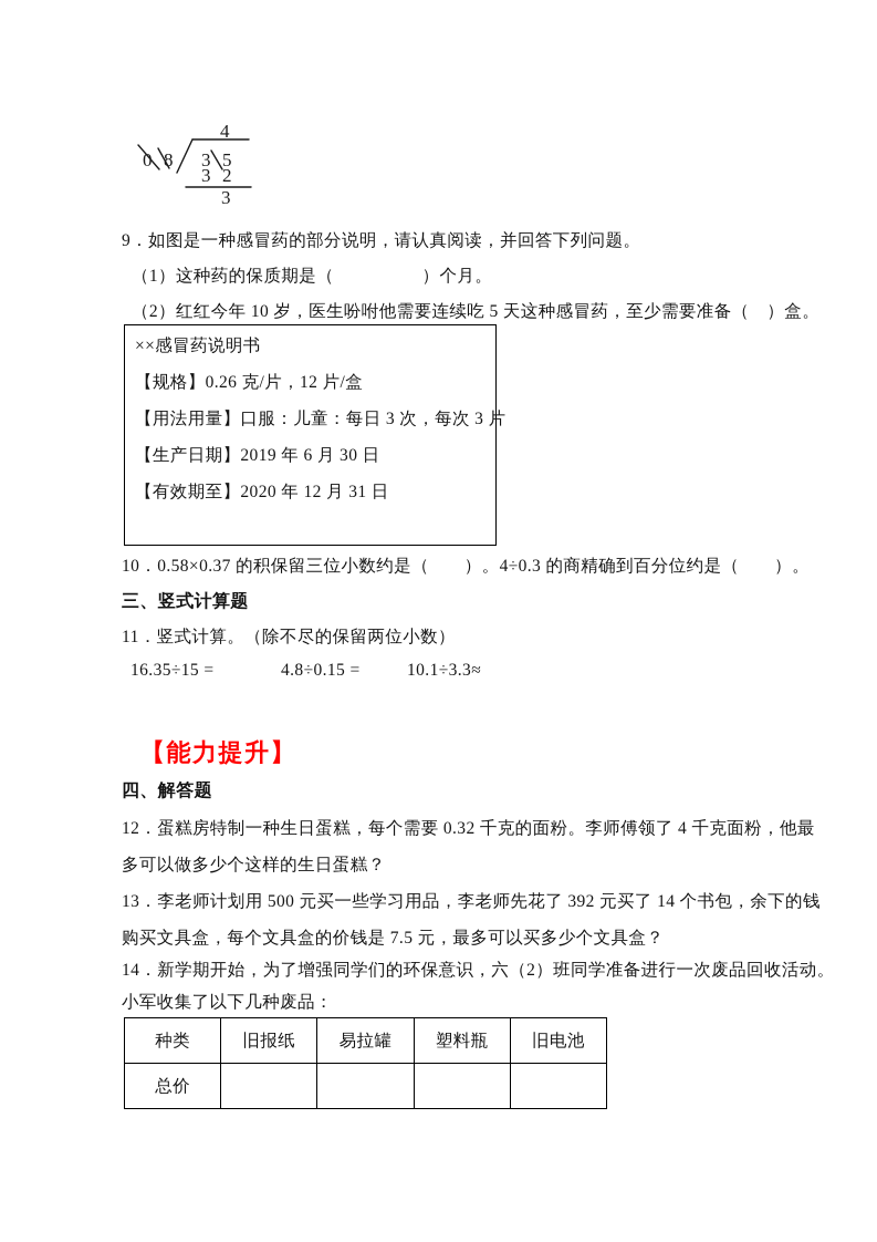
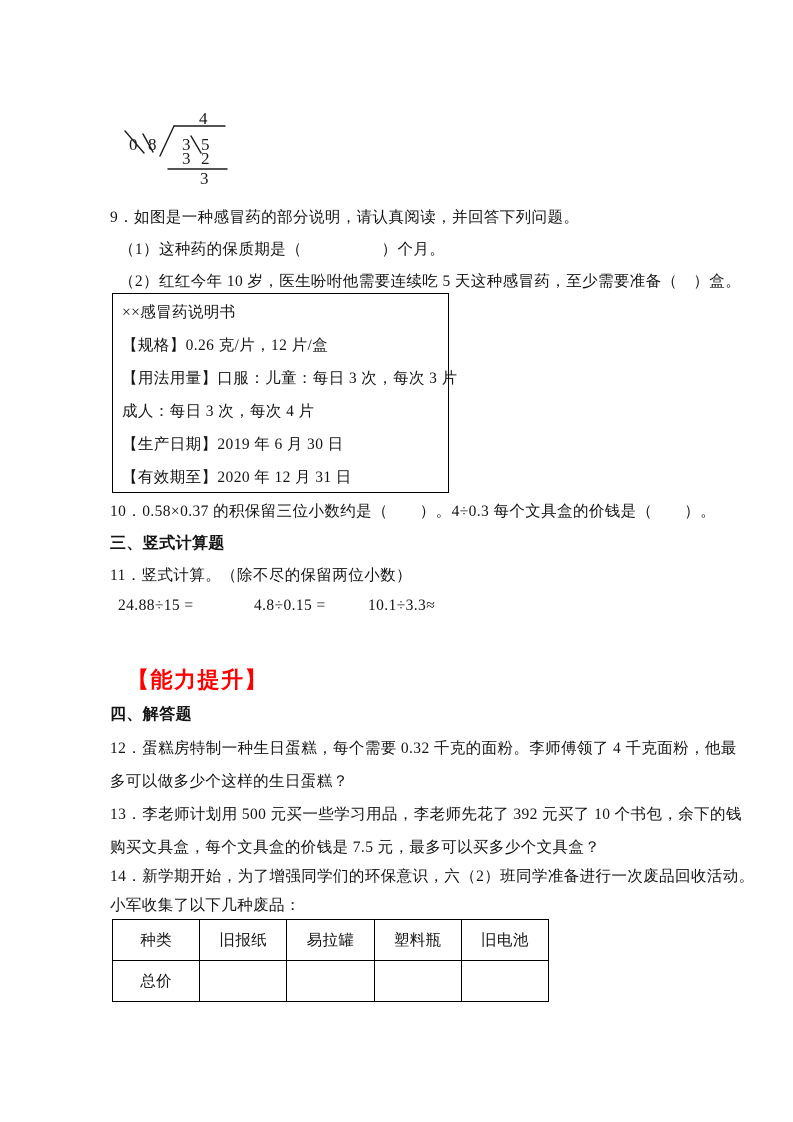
  4
  0
  8
  3
  5
  3
  2
  3
  9．如图是一种感冒药的部分说明，请认真阅读，并回答下列问题。
  （1）这种药的保质期是（ ）个月。
  （2）红红今年 10 岁，医生吩咐他需要连续吃 5 天这种感冒药，至少需要准备（ ）盒。
  ××感冒药说明书
  【规格】0.26 克/片，12 片/盒
  【用法用量】口服：儿童：每日 3 次，每次 3 片
+ 成人：每日 3 次，每次 4 片
  【生产日期】2019 年 6 月 30 日
  【有效期至】2020 年 12 月 31 日
- 10．0.58×0.37 的积保留三位小数约是（ ）。4÷0.3 的商精确到百分位约是（ ）。
+ 10．0.58×0.37 的积保留三位小数约是（ ）。4÷0.3 每个文具盒的价钱是（ ）。
  三、竖式计算题
  11．竖式计算。（除不尽的保留两位小数）
- 16.35÷15 =
+ 24.88÷15 =
  4.8÷0.15 =
  10.1÷3.3≈
  【能力提升】
  四、解答题
  12．蛋糕房特制一种生日蛋糕，每个需要 0.32 千克的面粉。李师傅领了 4 千克面粉，他最
  多可以做多少个这样的生日蛋糕？
- 13．李老师计划用 500 元买一些学习用品，李老师先花了 392 元买了 14 个书包，余下的钱
+ 13．李老师计划用 500 元买一些学习用品，李老师先花了 392 元买了 10 个书包，余下的钱
  购买文具盒，每个文具盒的价钱是 7.5 元，最多可以买多少个文具盒？
  14．新学期开始，为了增强同学们的环保意识，六（2）班同学准备进行一次废品回收活动。
  小军收集了以下几种废品：
  种类	旧报纸	易拉罐	塑料瓶	旧电池
  总价
